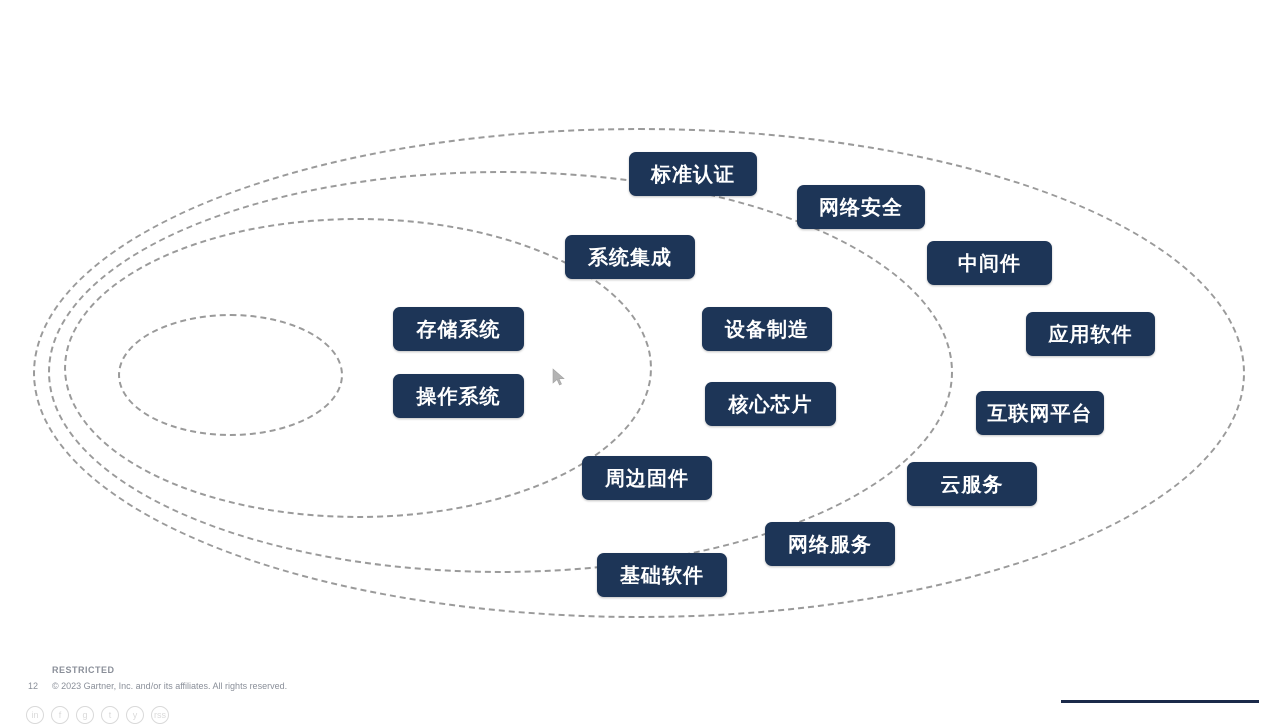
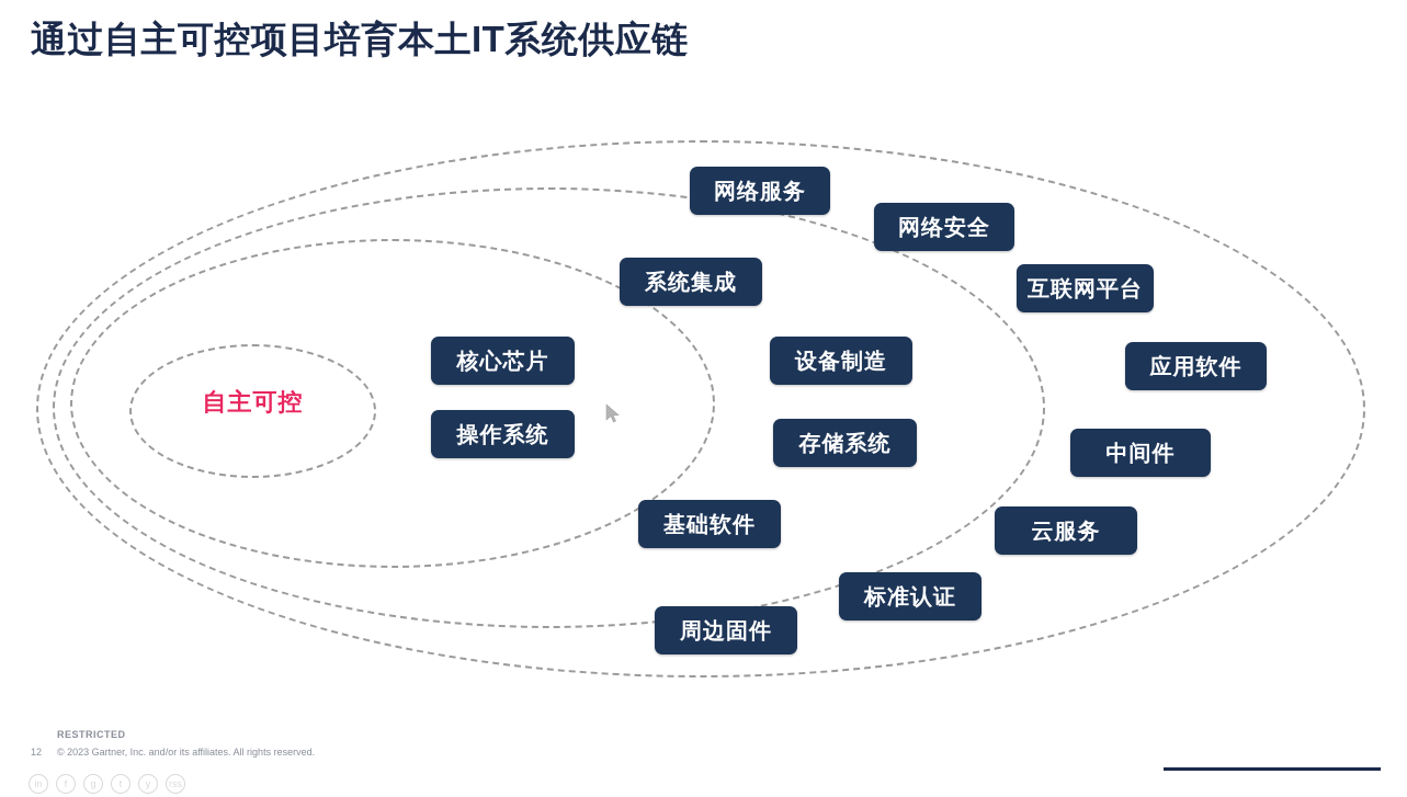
+ 通过自主可控项目培育本土IT系统供应链
+ 自主可控
- 标准认证
+ 网络服务
  网络安全
  系统集成
- 中间件
+ 互联网平台
- 存储系统
+ 核心芯片
  设备制造
  应用软件
  操作系统
- 核心芯片
+ 存储系统
- 互联网平台
+ 中间件
- 周边固件
+ 基础软件
  云服务
- 网络服务
+ 标准认证
- 基础软件
+ 周边固件
  RESTRICTED
  12
  © 2023 Gartner, Inc. and/or its affiliates. All rights reserved.
  in
  f
  g
  t
  y
  rss
